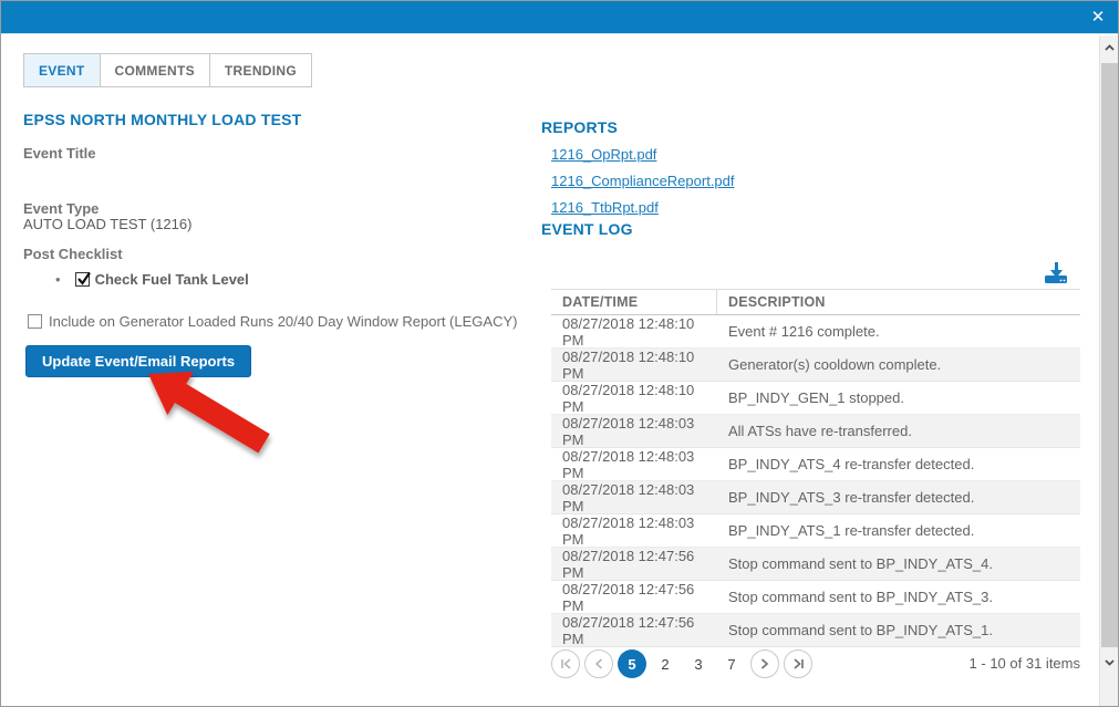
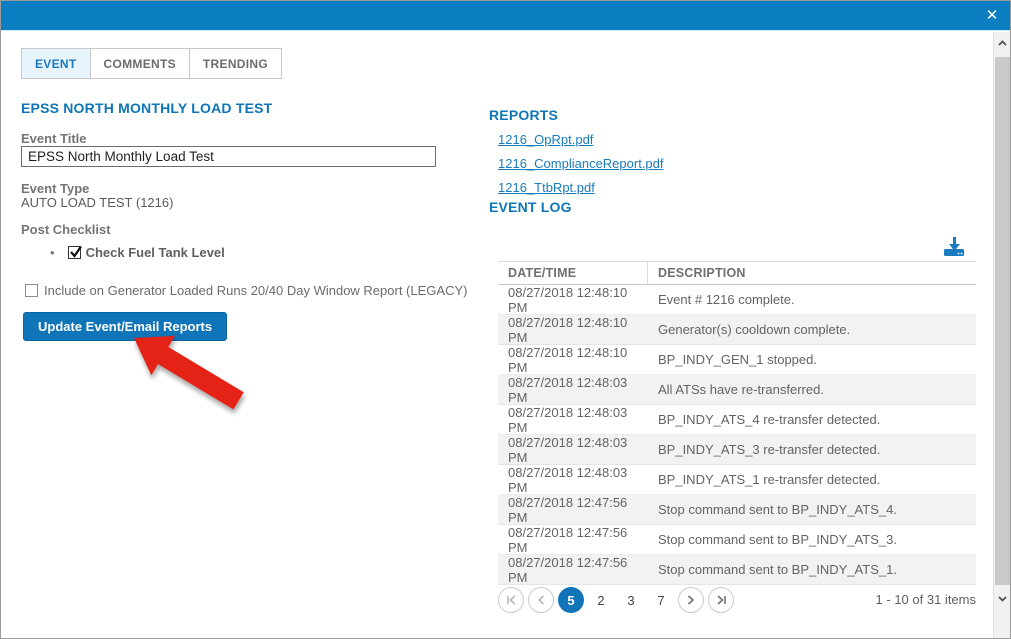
  ✕
  EVENT
  COMMENTS
  TRENDING
  EPSS NORTH MONTHLY LOAD TEST
  Event Title
+ EPSS North Monthly Load Test
  Event Type
  AUTO LOAD TEST (1216)
  Post Checklist
  •
  Check Fuel Tank Level
  Include on Generator Loaded Runs 20/40 Day Window Report (LEGACY)
  Update Event/Email Reports
  REPORTS
  1216_OpRpt.pdf
  1216_ComplianceReport.pdf
  1216_TtbRpt.pdf
  EVENT LOG
  DATE/TIME
  DESCRIPTION
  08/27/2018 12:48:10 PM
  Event # 1216 complete.
  08/27/2018 12:48:10 PM
  Generator(s) cooldown complete.
  08/27/2018 12:48:10 PM
  BP_INDY_GEN_1 stopped.
  08/27/2018 12:48:03 PM
  All ATSs have re-transferred.
  08/27/2018 12:48:03 PM
  BP_INDY_ATS_4 re-transfer detected.
  08/27/2018 12:48:03 PM
  BP_INDY_ATS_3 re-transfer detected.
  08/27/2018 12:48:03 PM
  BP_INDY_ATS_1 re-transfer detected.
  08/27/2018 12:47:56 PM
  Stop command sent to BP_INDY_ATS_4.
  08/27/2018 12:47:56 PM
  Stop command sent to BP_INDY_ATS_3.
  08/27/2018 12:47:56 PM
  Stop command sent to BP_INDY_ATS_1.
  5
  2
  3
  7
  1 - 10 of 31 items
